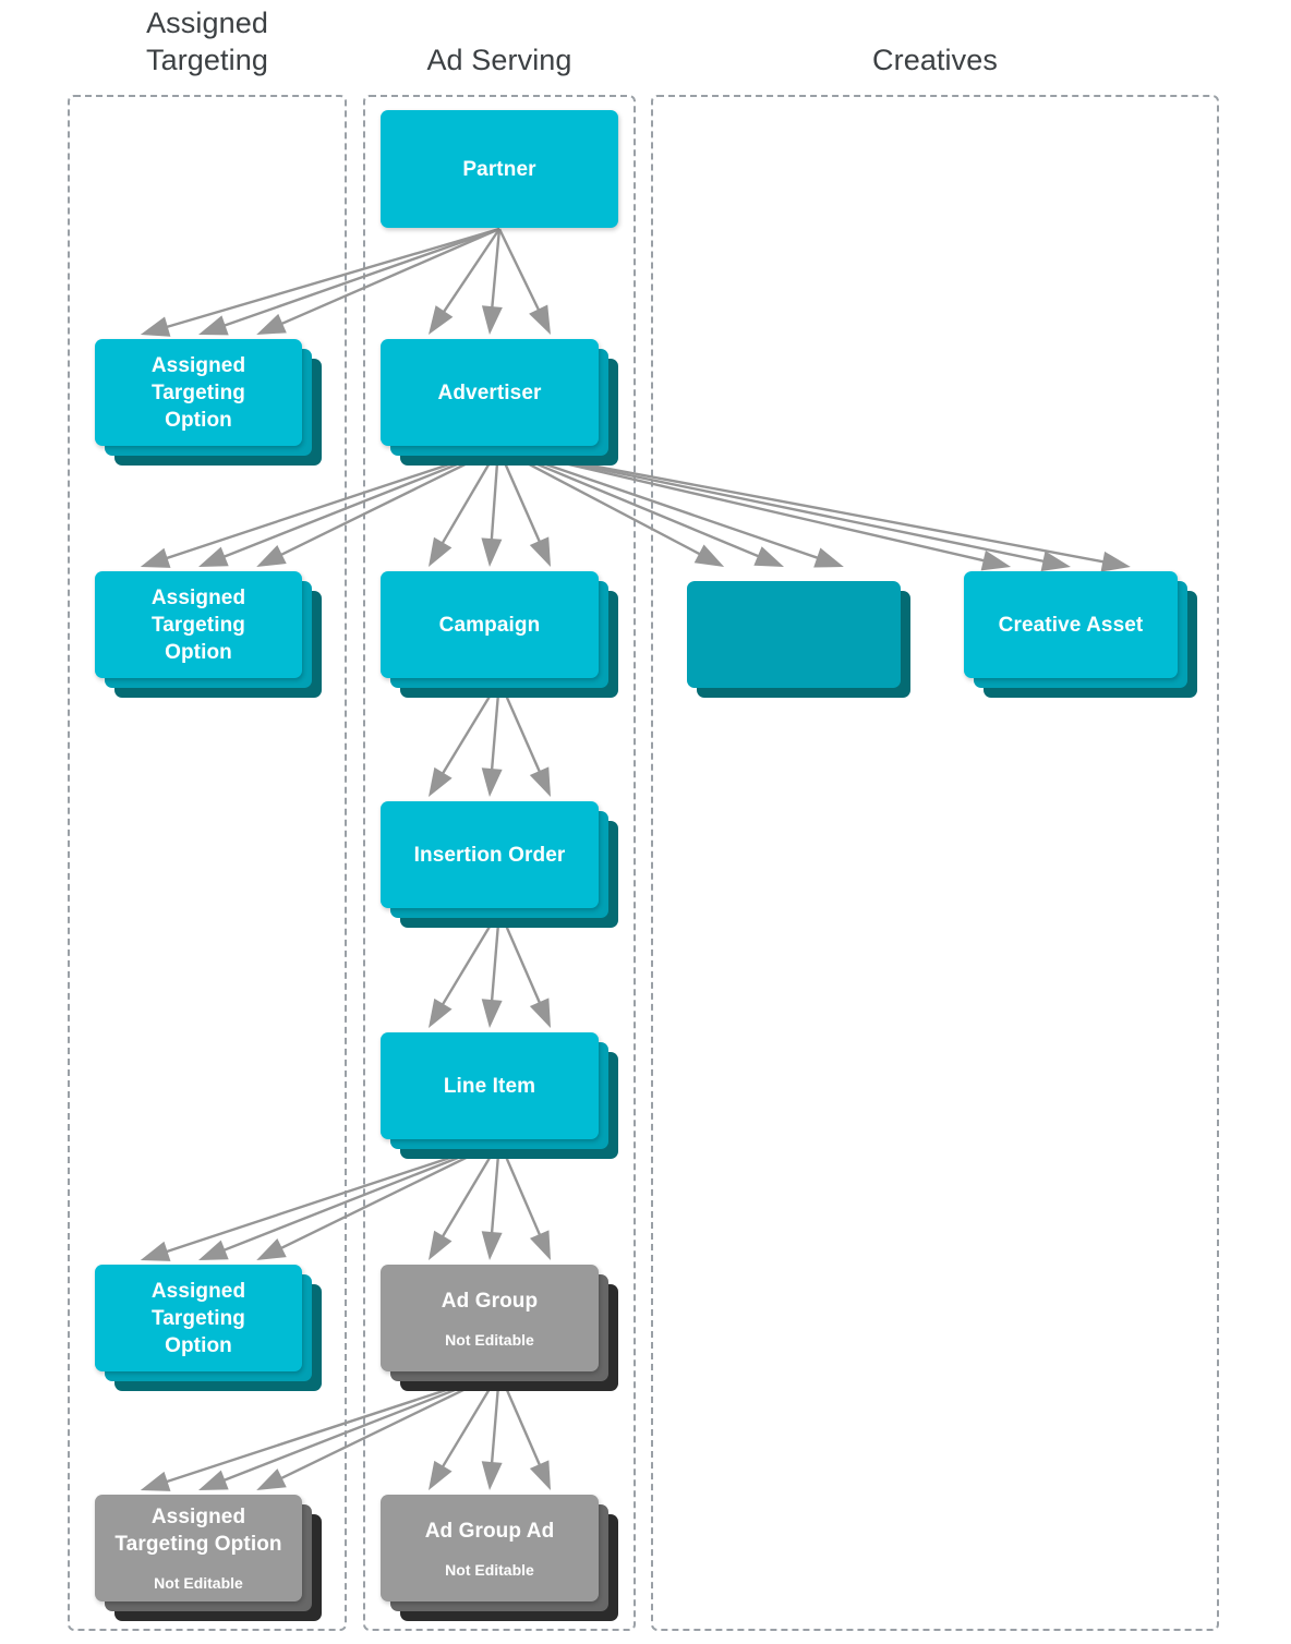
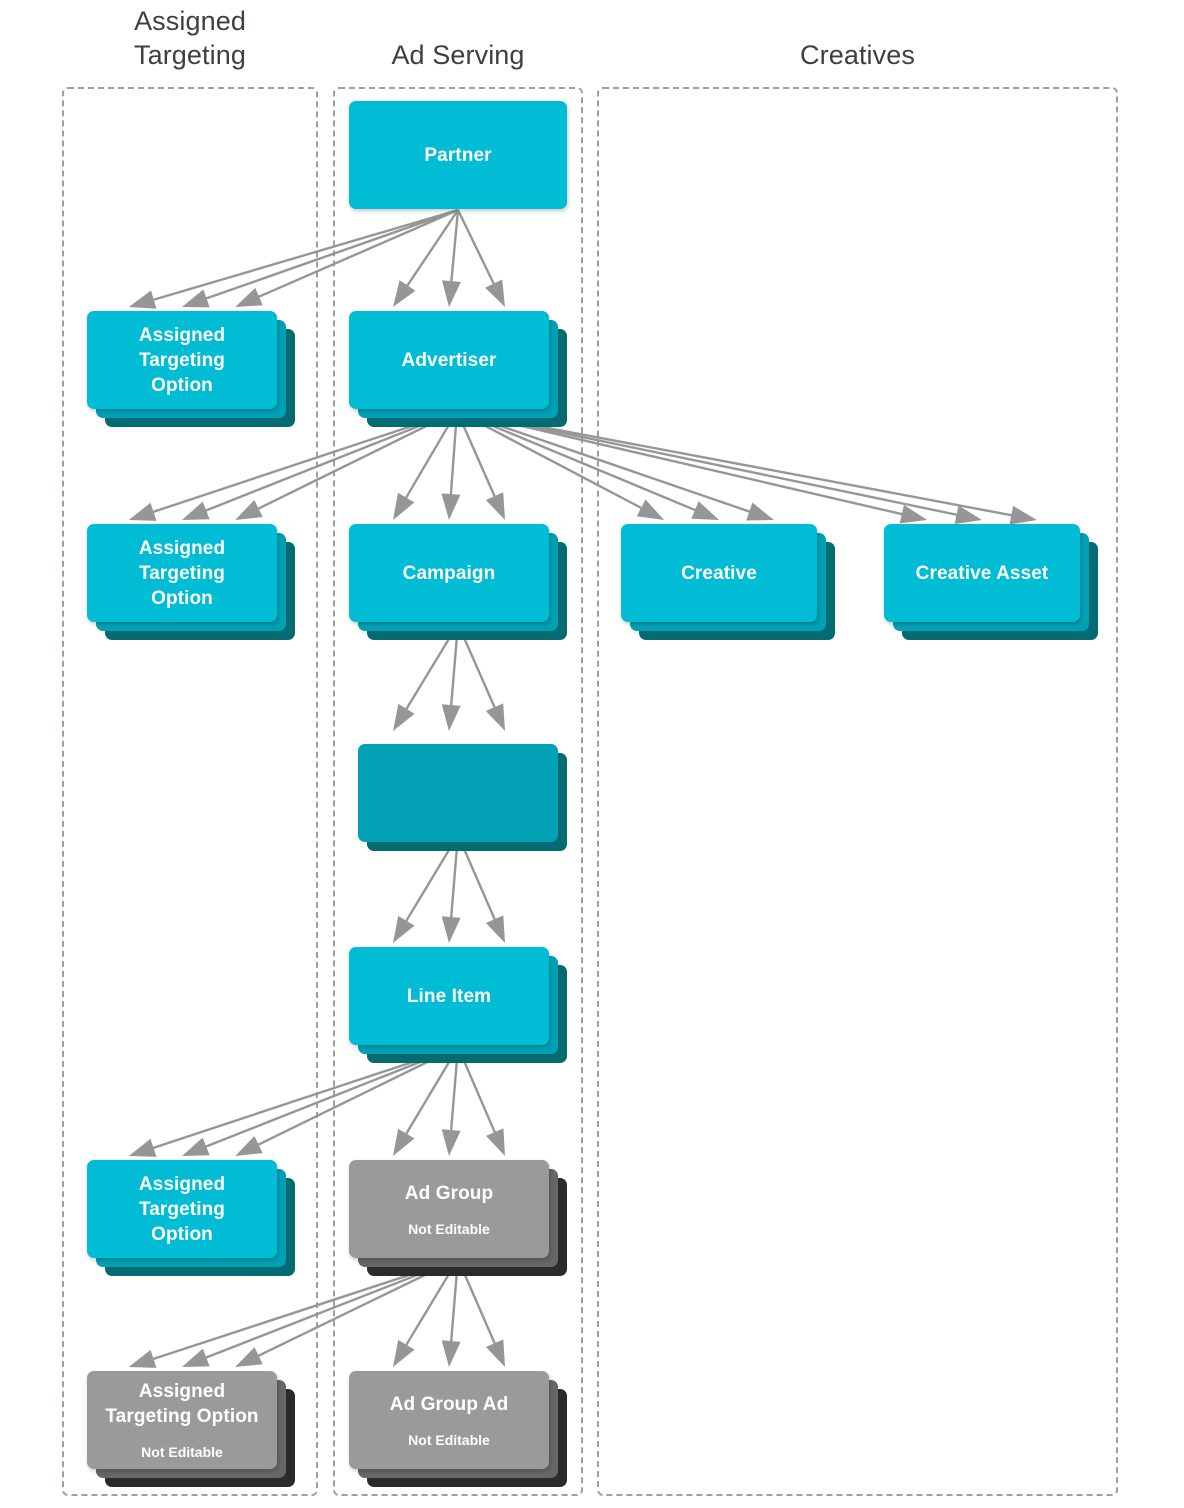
  Assigned
  Targeting
  Ad Serving
  Creatives
  Partner
  Assigned
  Targeting
  Option
  Advertiser
  Assigned
  Targeting
  Option
  Campaign
+ Creative
  Creative Asset
- Insertion Order
  Line Item
  Assigned
  Targeting
  Option
  Ad Group
  Not Editable
  Assigned
  Targeting Option
  Not Editable
  Ad Group Ad
  Not Editable
